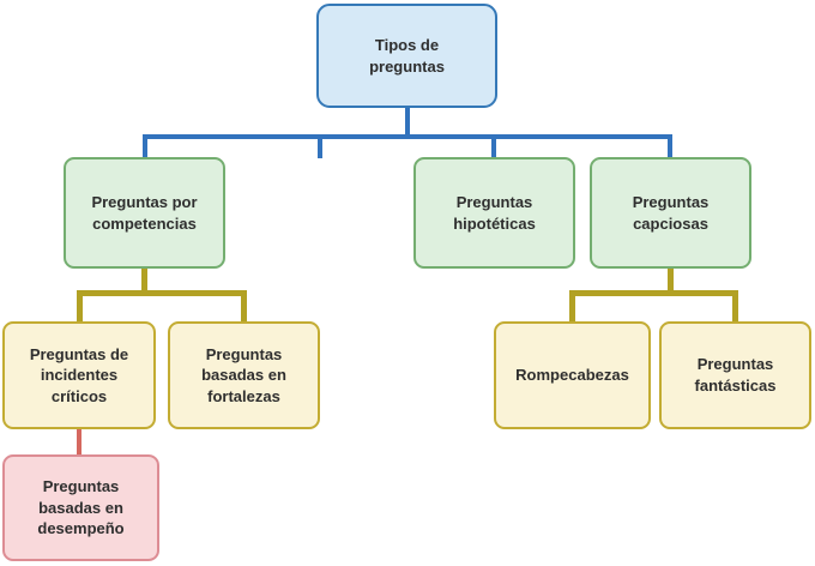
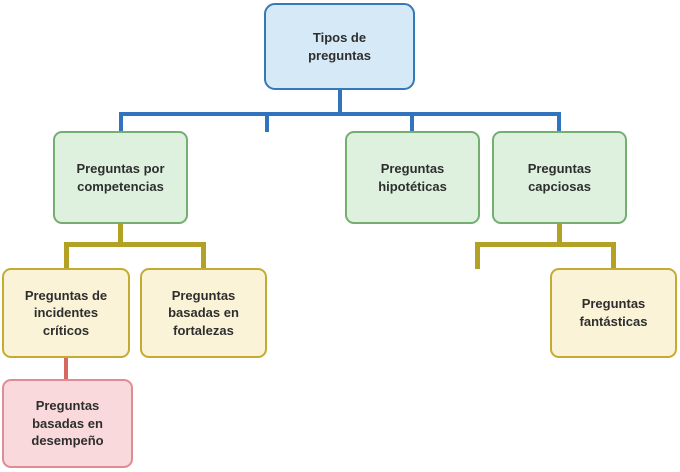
  Tipos de preguntas
  Preguntas por competencias
  Preguntas hipotéticas
  Preguntas capciosas
  Preguntas de incidentes críticos
  Preguntas basadas en fortalezas
- Rompecabezas
  Preguntas fantásticas
  Preguntas basadas en desempeño
